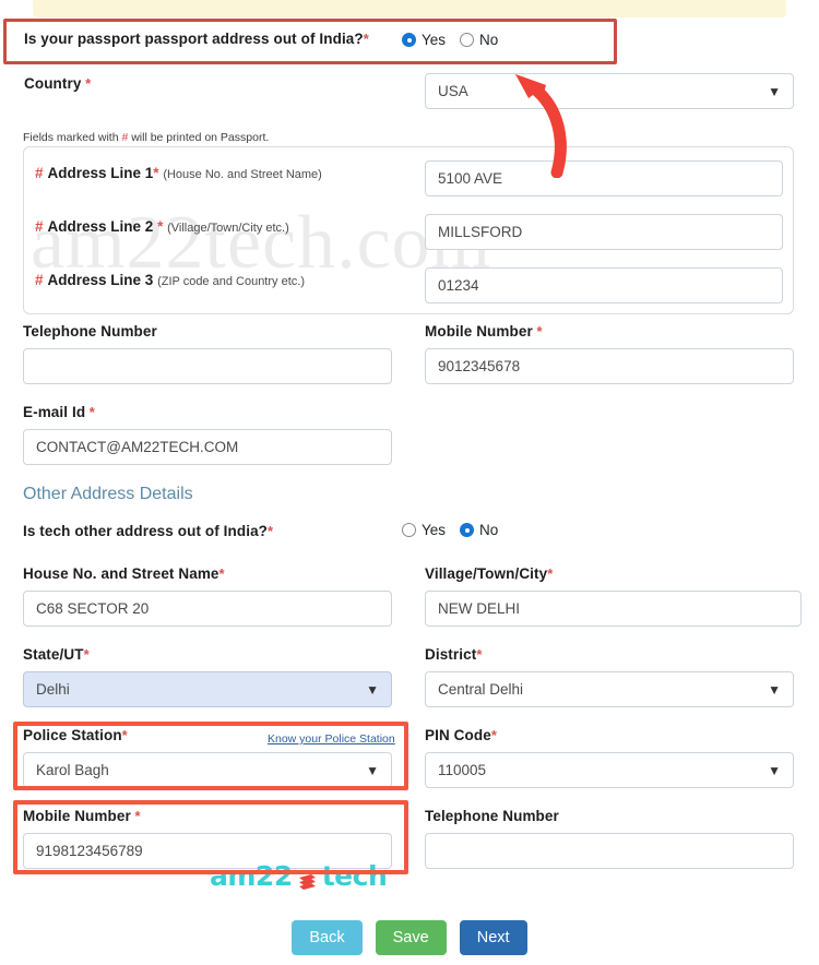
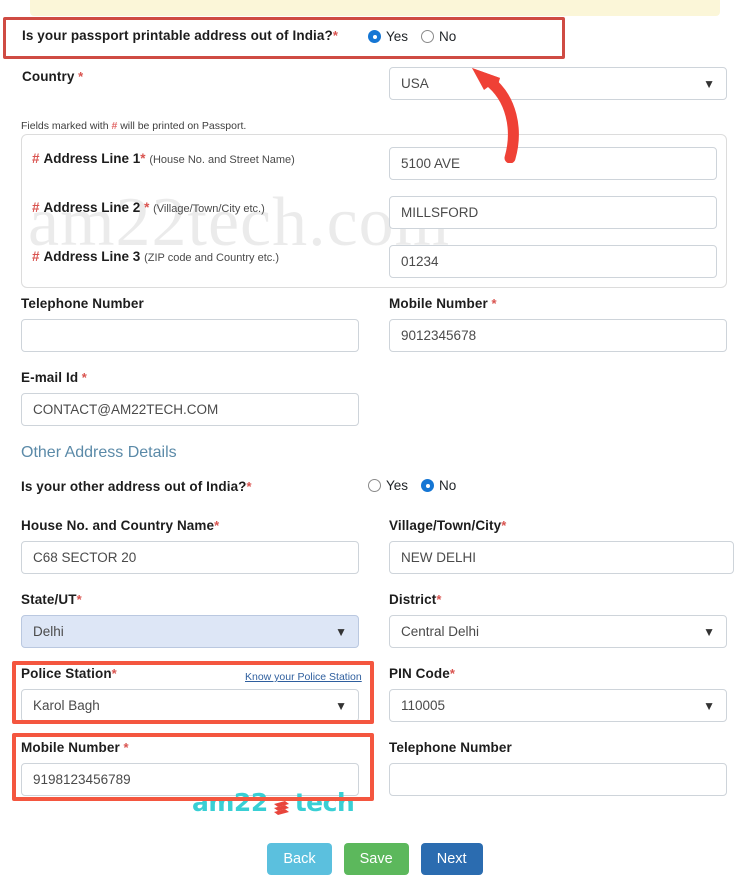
  am22tech.co
- Is your passport passport address out of India?*
+ Is your passport printable address out of India?*
  Yes
  No
  Country *
  USA
  ▼
  Fields marked with # will be printed on Passport.
  # Address Line 1* (House No. and Street Name)
  5100 AVE
  # Address Line 2 * (Village/Town/City etc.)
  MILLSFORD
  # Address Line 3 (ZIP code and Country etc.)
  01234
  Telephone Number
  Mobile Number *
  9012345678
  E-mail Id *
  CONTACT@AM22TECH.COM
  Other Address Details
- Is tech other address out of India?*
+ Is your other address out of India?*
  Yes
  No
- House No. and Street Name*
+ House No. and Country Name*
  C68 SECTOR 20
  Village/Town/City*
  NEW DELHI
  State/UT*
  Delhi
  ▼
  District*
  Central Delhi
  ▼
  Police Station*
  Know your Police Station
  Karol Bagh
  ▼
  PIN Code*
  110005
  ▼
  Mobile Number *
  9198123456789
  Telephone Number
  am22
  tech
  Back
  Save
  Next
